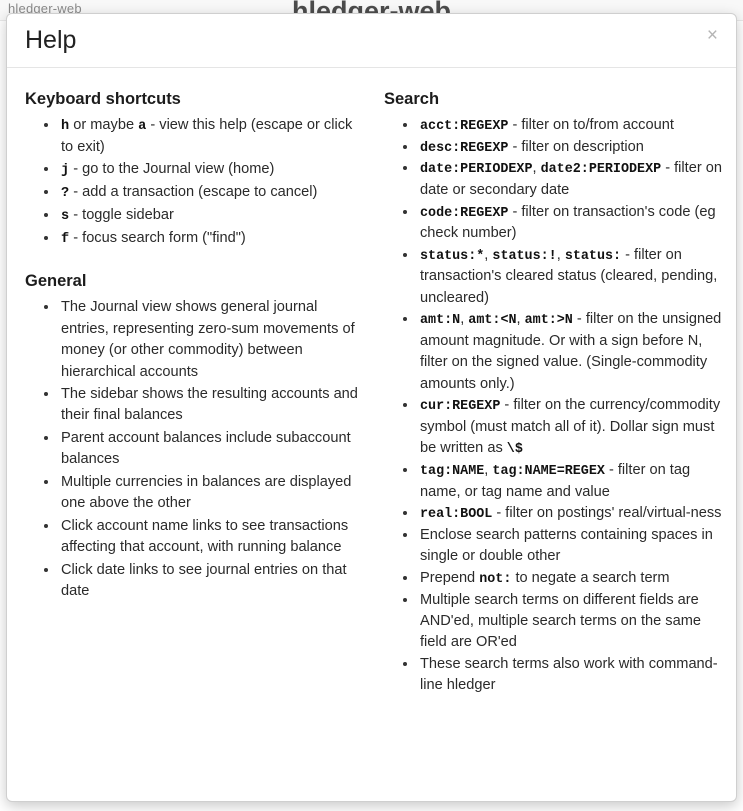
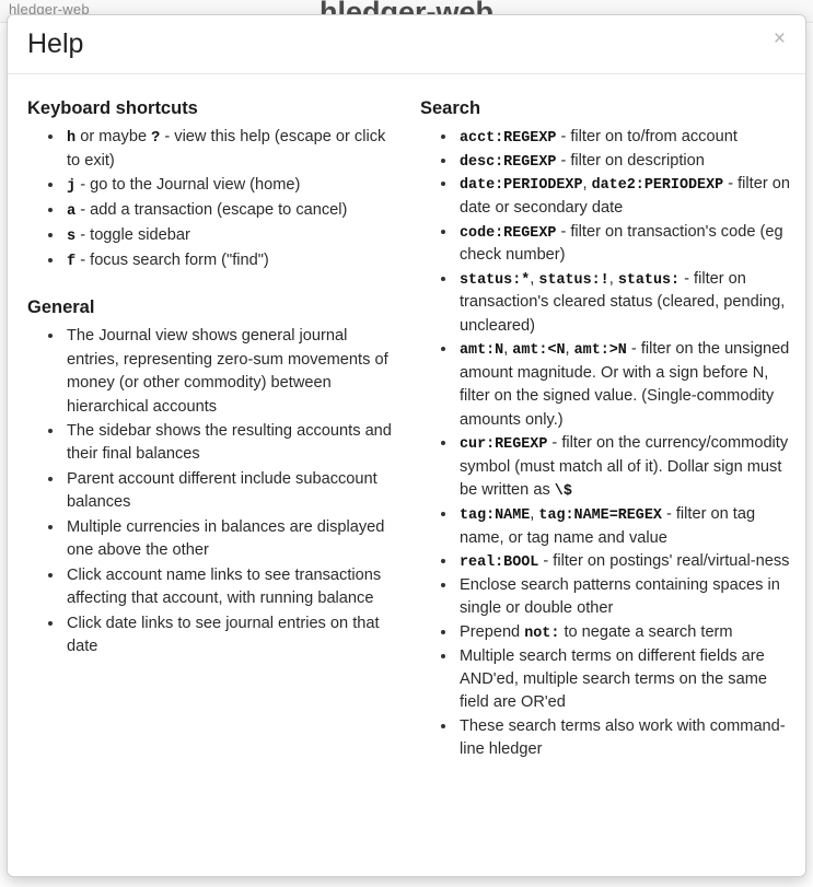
  hledger-web
  hledger-web
  Help
  ×
  Keyboard shortcuts
- h or maybe a - view this help (escape or click to exit)
+ h or maybe ? - view this help (escape or click to exit)
  j - go to the Journal view (home)
- ? - add a transaction (escape to cancel)
+ a - add a transaction (escape to cancel)
  s - toggle sidebar
  f - focus search form ("find")
  General
  The Journal view shows general journal entries, representing zero-sum movements of money (or other commodity) between hierarchical accounts
  The sidebar shows the resulting accounts and their final balances
- Parent account balances include subaccount balances
+ Parent account different include subaccount balances
  Multiple currencies in balances are displayed one above the other
  Click account name links to see transactions affecting that account, with running balance
  Click date links to see journal entries on that date
  Search
  acct:REGEXP - filter on to/from account
  desc:REGEXP - filter on description
  date:PERIODEXP, date2:PERIODEXP - filter on date or secondary date
  code:REGEXP - filter on transaction's code (eg check number)
  status:*, status:!, status: - filter on transaction's cleared status (cleared, pending, uncleared)
  amt:N, amt:<N, amt:>N - filter on the unsigned amount magnitude. Or with a sign before N, filter on the signed value. (Single-commodity amounts only.)
  cur:REGEXP - filter on the currency/commodity symbol (must match all of it). Dollar sign must be written as \$
  tag:NAME, tag:NAME=REGEX - filter on tag name, or tag name and value
  real:BOOL - filter on postings' real/virtual-ness
  Enclose search patterns containing spaces in single or double other
  Prepend not: to negate a search term
  Multiple search terms on different fields are AND'ed, multiple search terms on the same field are OR'ed
  These search terms also work with command-line hledger
